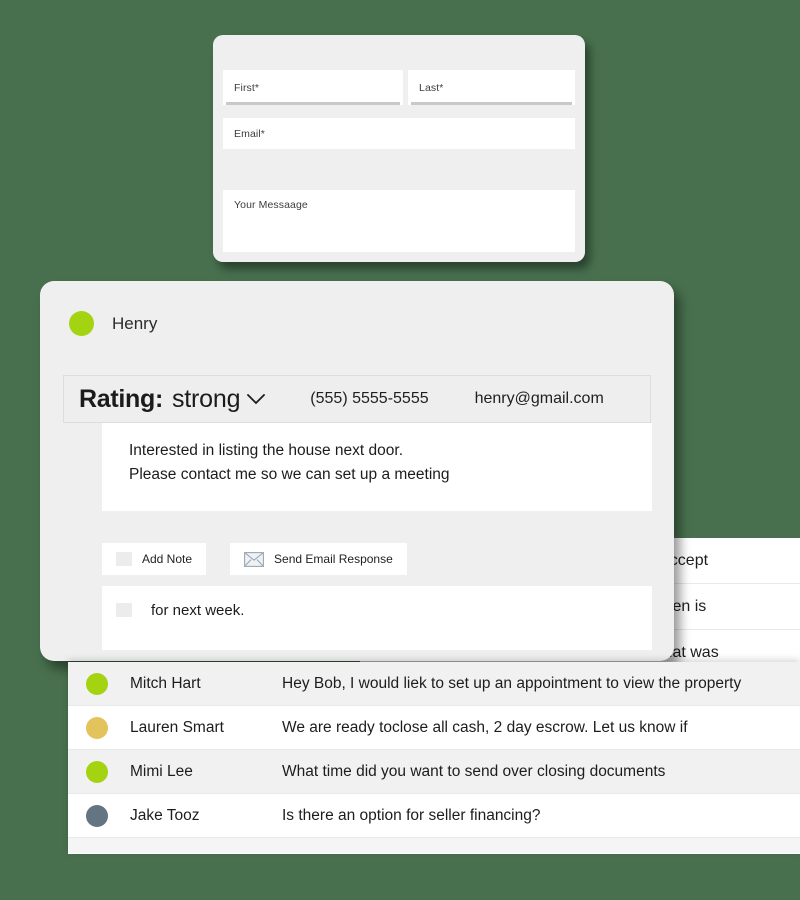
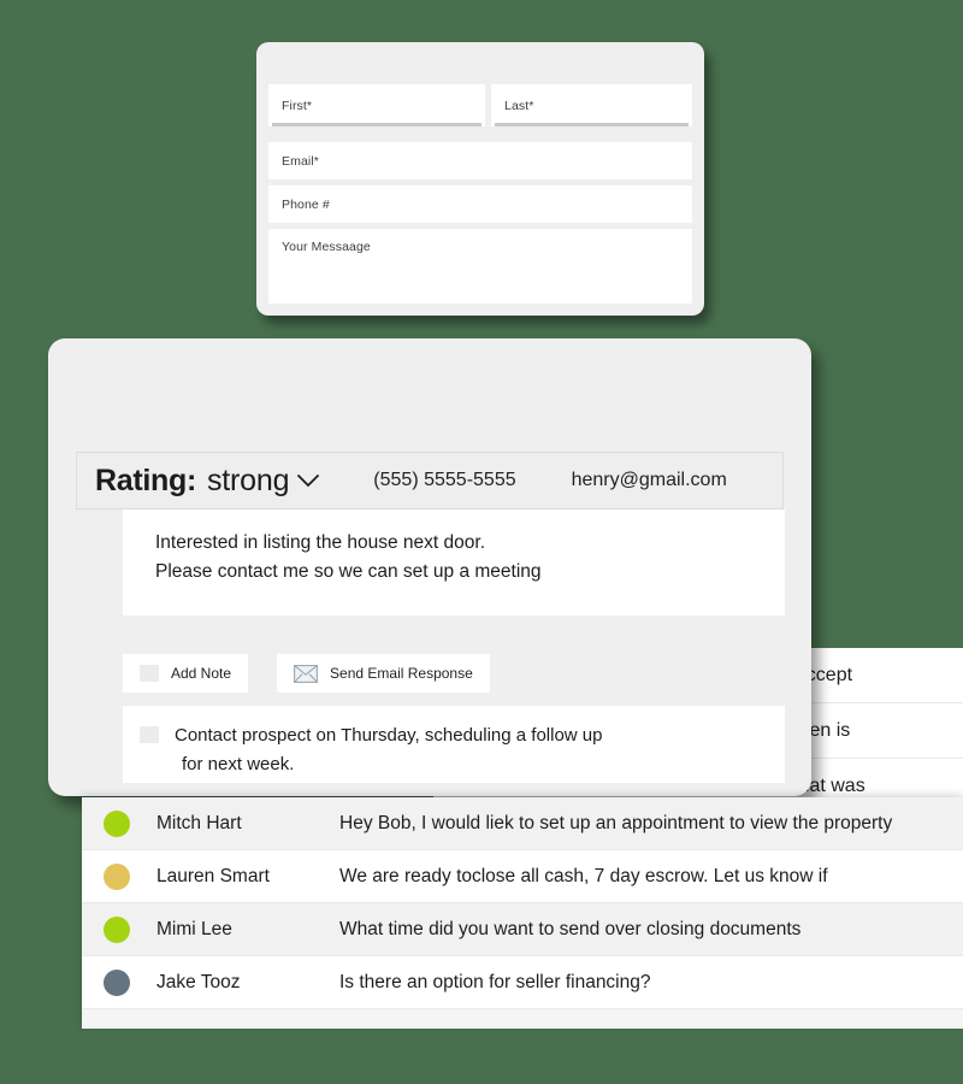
  at was
  First*
  Last*
  Email*
+ Phone #
  Your Messaage
- Henry
  Rating:
  strong
  (555) 5555-5555
  henry@gmail.com
  Interested in listing the house next door.
  Please contact me so we can set up a meeting
  Add Note
  Send Email Response
+ Contact prospect on Thursday, scheduling a follow up
  for next week.
  Mitch Hart
  Hey Bob, I would liek to set up an appointment to view the property
  Lauren Smart
- We are ready toclose all cash, 2 day escrow. Let us know if
+ We are ready toclose all cash, 7 day escrow. Let us know if
  Mimi Lee
  What time did you want to send over closing documents
  Jake Tooz
  Is there an option for seller financing?
